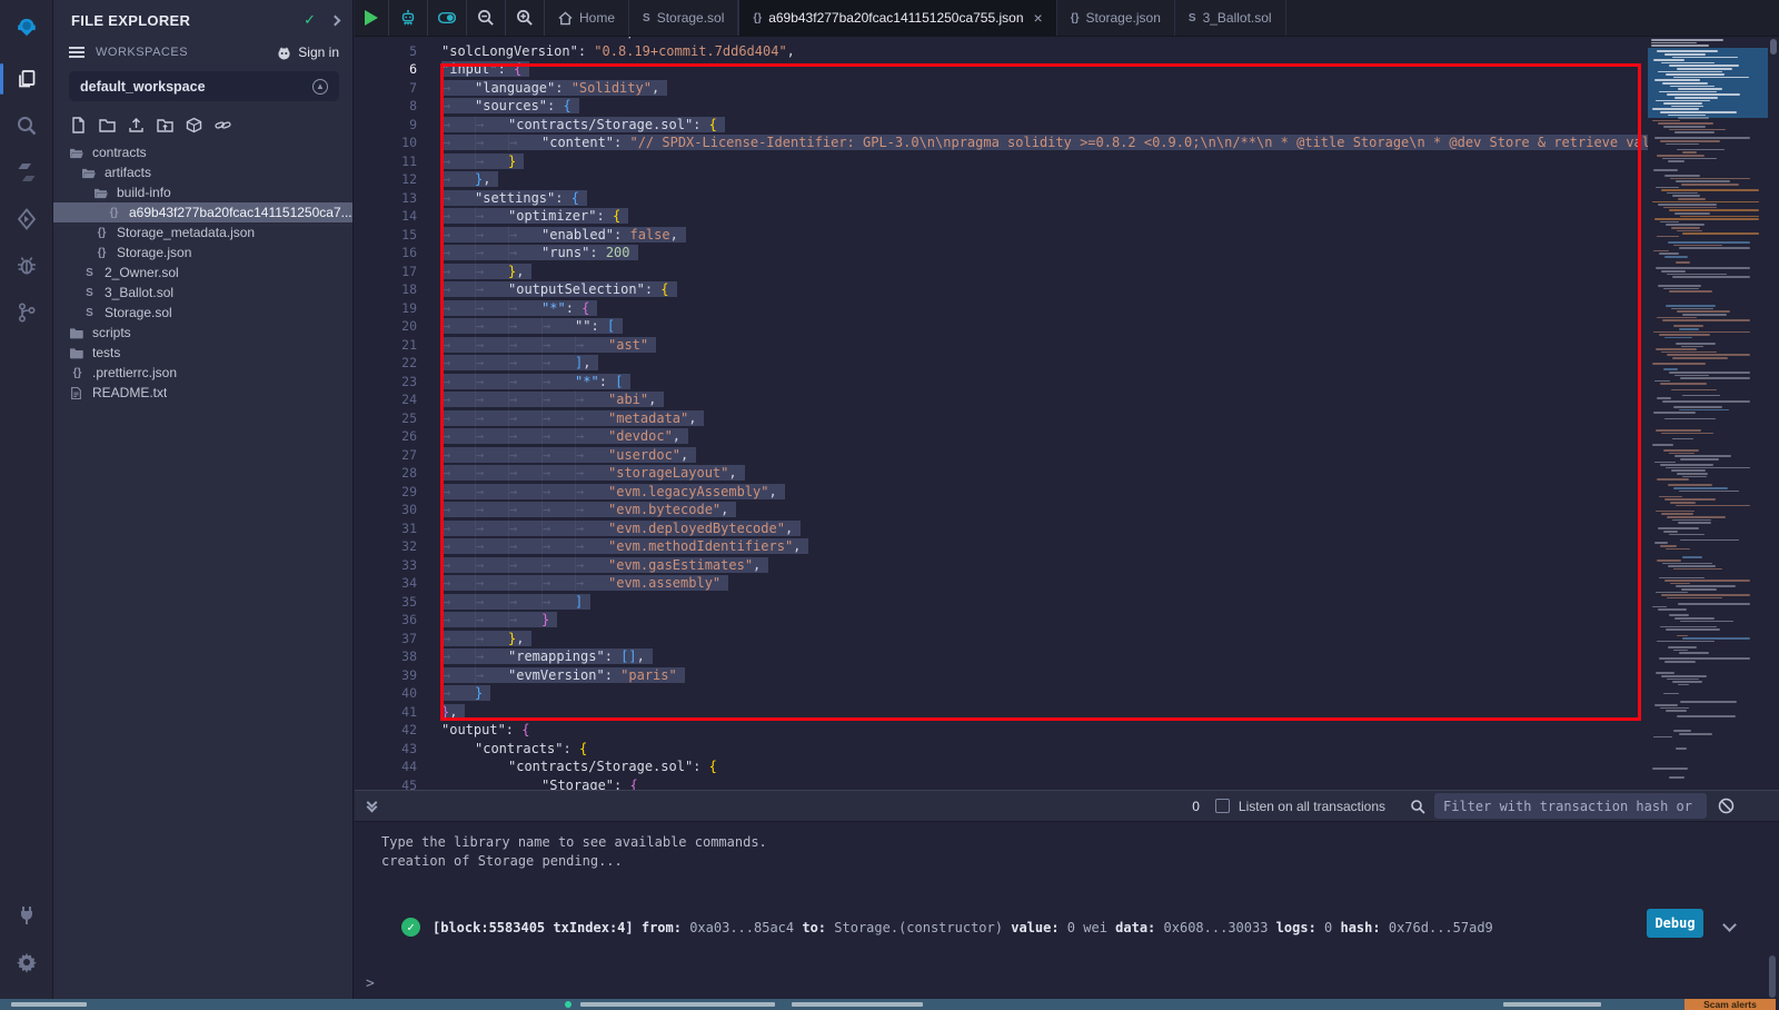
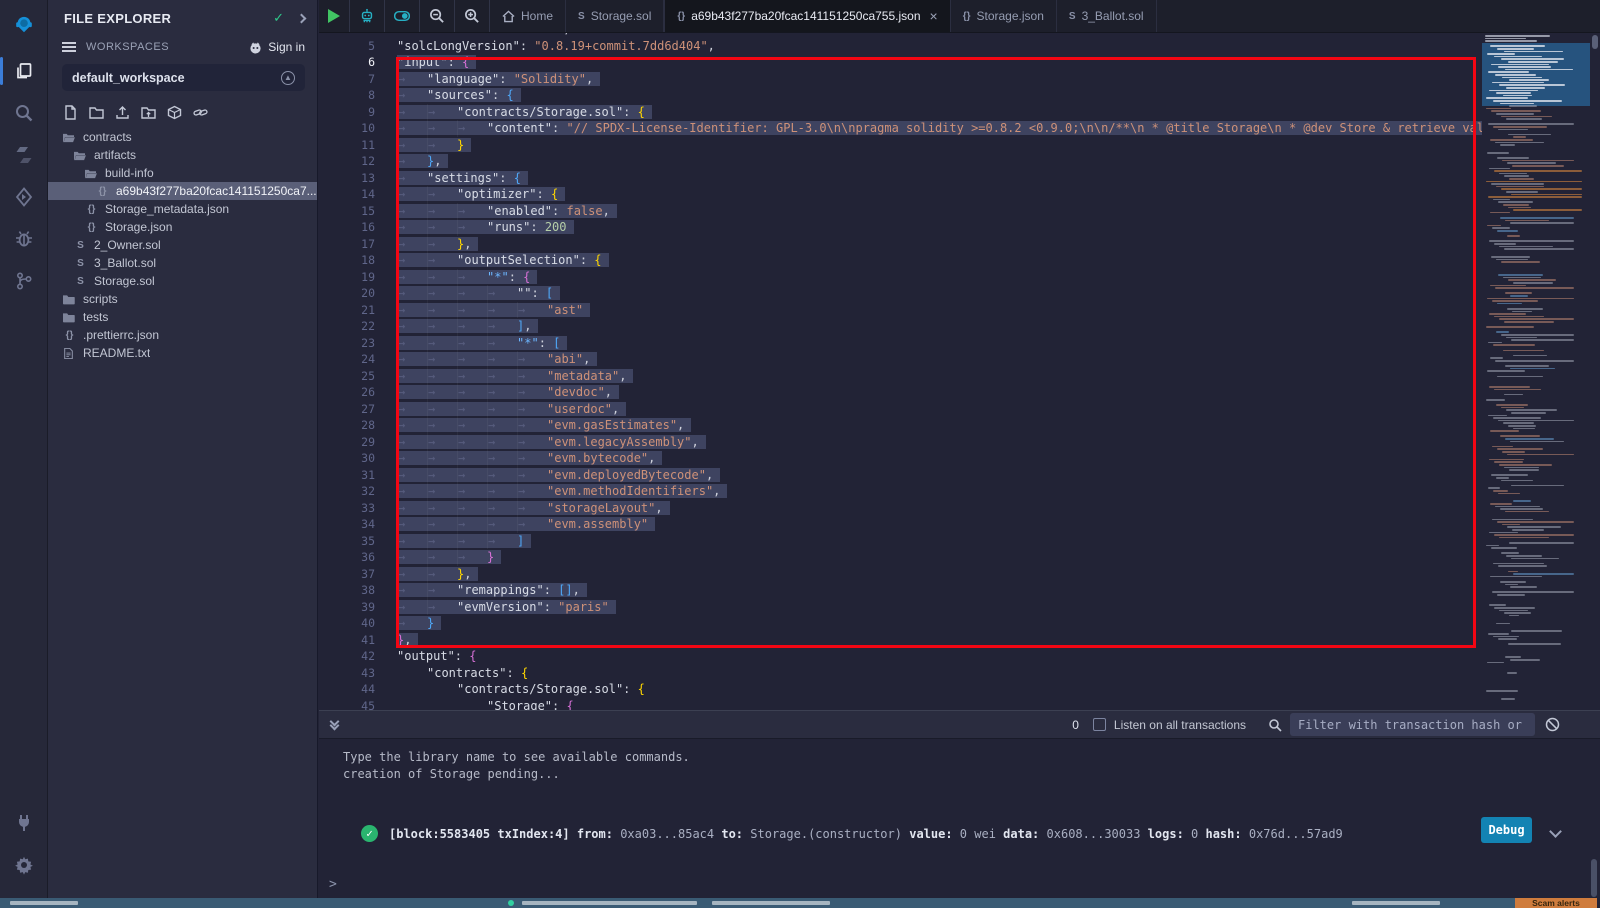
  FILE EXPLORER
  ✓
  WORKSPACES
  Sign in
  default_workspace
  ▲
  contracts
  artifacts
  build-info
  {}
  a69b43f277ba20fcac141151250ca7...
  {}
  Storage_metadata.json
  {}
  Storage.json
  S
  2_Owner.sol
  S
  3_Ballot.sol
  S
  Storage.sol
  scripts
  tests
  {}
  .prettierrc.json
  README.txt
  Home
  S
  Storage.sol
  {}
  a69b43f277ba20fcac141151250ca755.json
  ×
  {}
  Storage.json
  S
  3_Ballot.sol
  5
  "solcLongVersion": "0.8.19+commit.7dd6d404",
  6
  "input": {
  7
  → "language": "Solidity",
  8
  → "sources": {
  9
  → → "contracts/Storage.sol": {
  10
  → → → "content": "// SPDX-License-Identifier: GPL-3.0\n\npragma solidity >=0.8.2 <0.9.0;\n\n/**\n * @title Storage\n * @dev Store & retrieve val
  11
  → → }
  12
  → },
  13
  → "settings": {
  14
  → → "optimizer": {
  15
  → → → "enabled": false,
  16
  → → → "runs": 200
  17
  → → },
  18
  → → "outputSelection": {
  19
  → → → "*": {
  20
  → → → → "": [
  21
  → → → → → "ast"
  22
  → → → → ],
  23
  → → → → "*": [
  24
  → → → → → "abi",
  25
  → → → → → "metadata",
  26
  → → → → → "devdoc",
  27
  → → → → → "userdoc",
  28
- → → → → → "storageLayout",
+ → → → → → "evm.gasEstimates",
  29
  → → → → → "evm.legacyAssembly",
  30
  → → → → → "evm.bytecode",
  31
  → → → → → "evm.deployedBytecode",
  32
  → → → → → "evm.methodIdentifiers",
  33
- → → → → → "evm.gasEstimates",
+ → → → → → "storageLayout",
  34
  → → → → → "evm.assembly"
  35
  → → → → ]
  36
  → → → }
  37
  → → },
  38
  → → "remappings": [],
  39
  → → "evmVersion": "paris"
  40
  → }
  41
  },
  42
  "output": {
  43
  "contracts": {
  44
  "contracts/Storage.sol": {
  45
  "Storage": {
  0
  Listen on all transactions
  Filter with transaction hash or
  Type the library name to see available commands.
  creation of Storage pending...
  ✓
  [block:5583405 txIndex:4] from: 0xa03...85ac4 to: Storage.(constructor) value: 0 wei data: 0x608...30033 logs: 0 hash: 0x76d...57ad9
  Debug
  >
  Scam alerts
